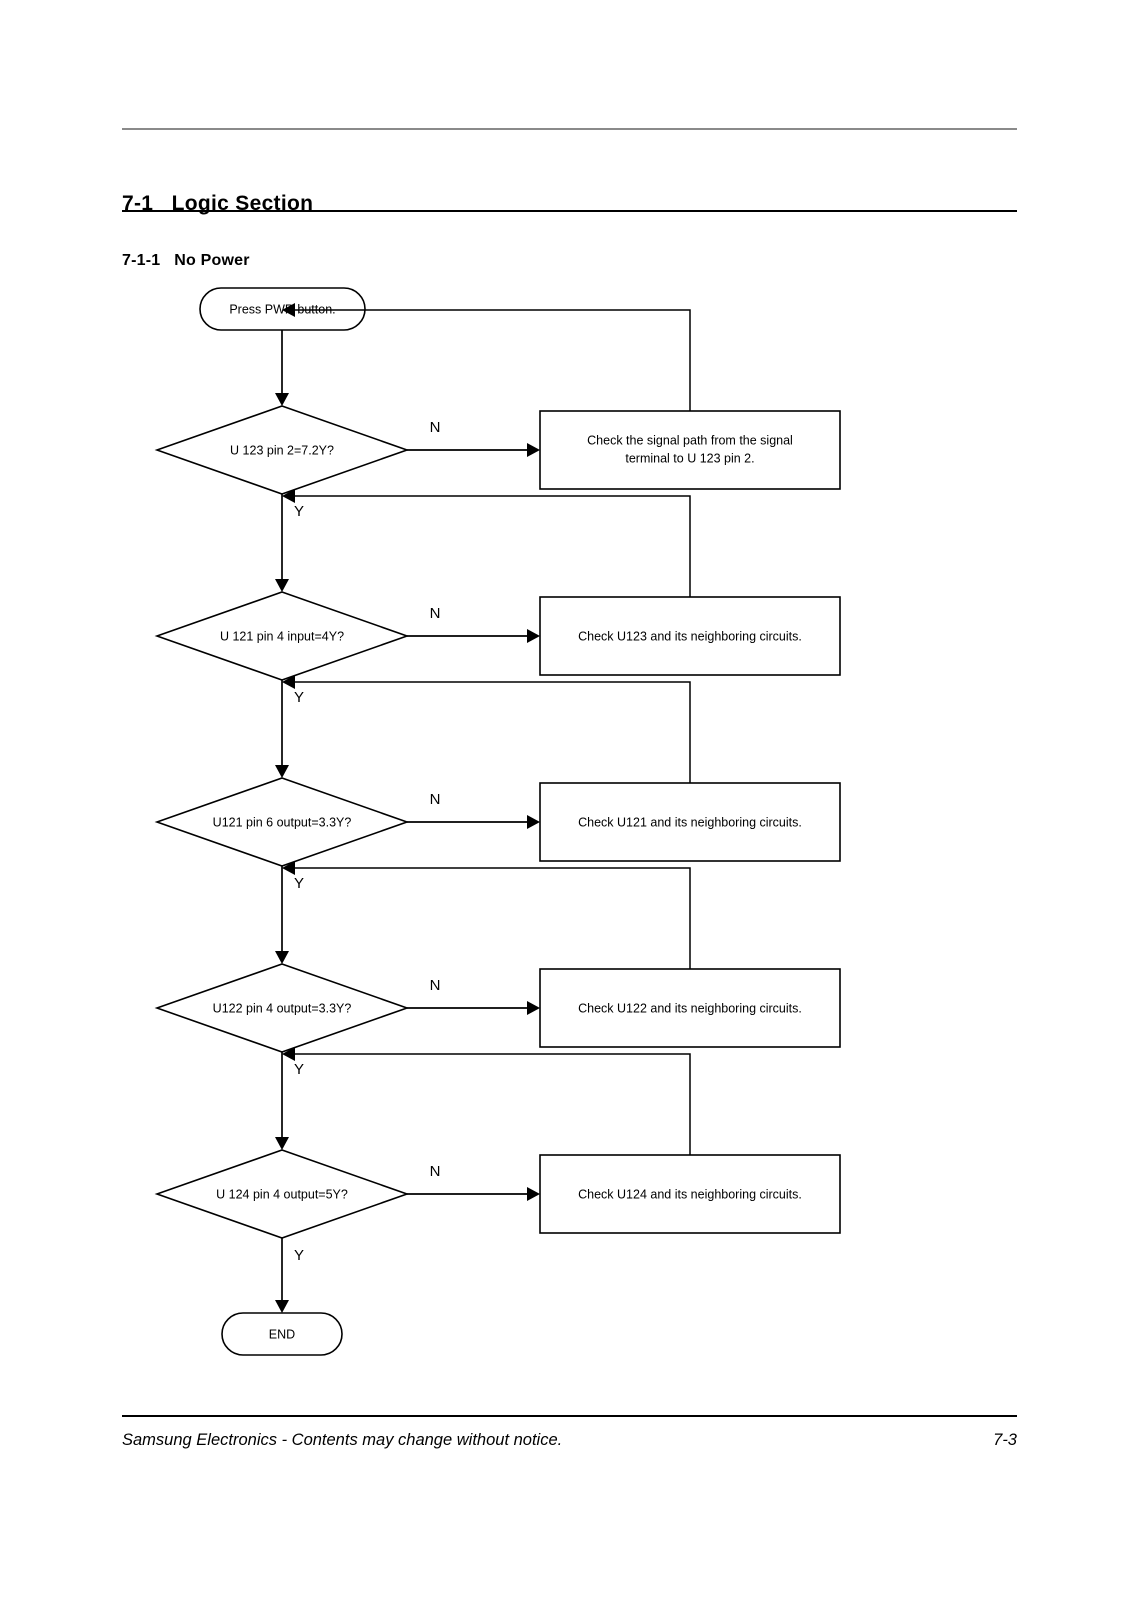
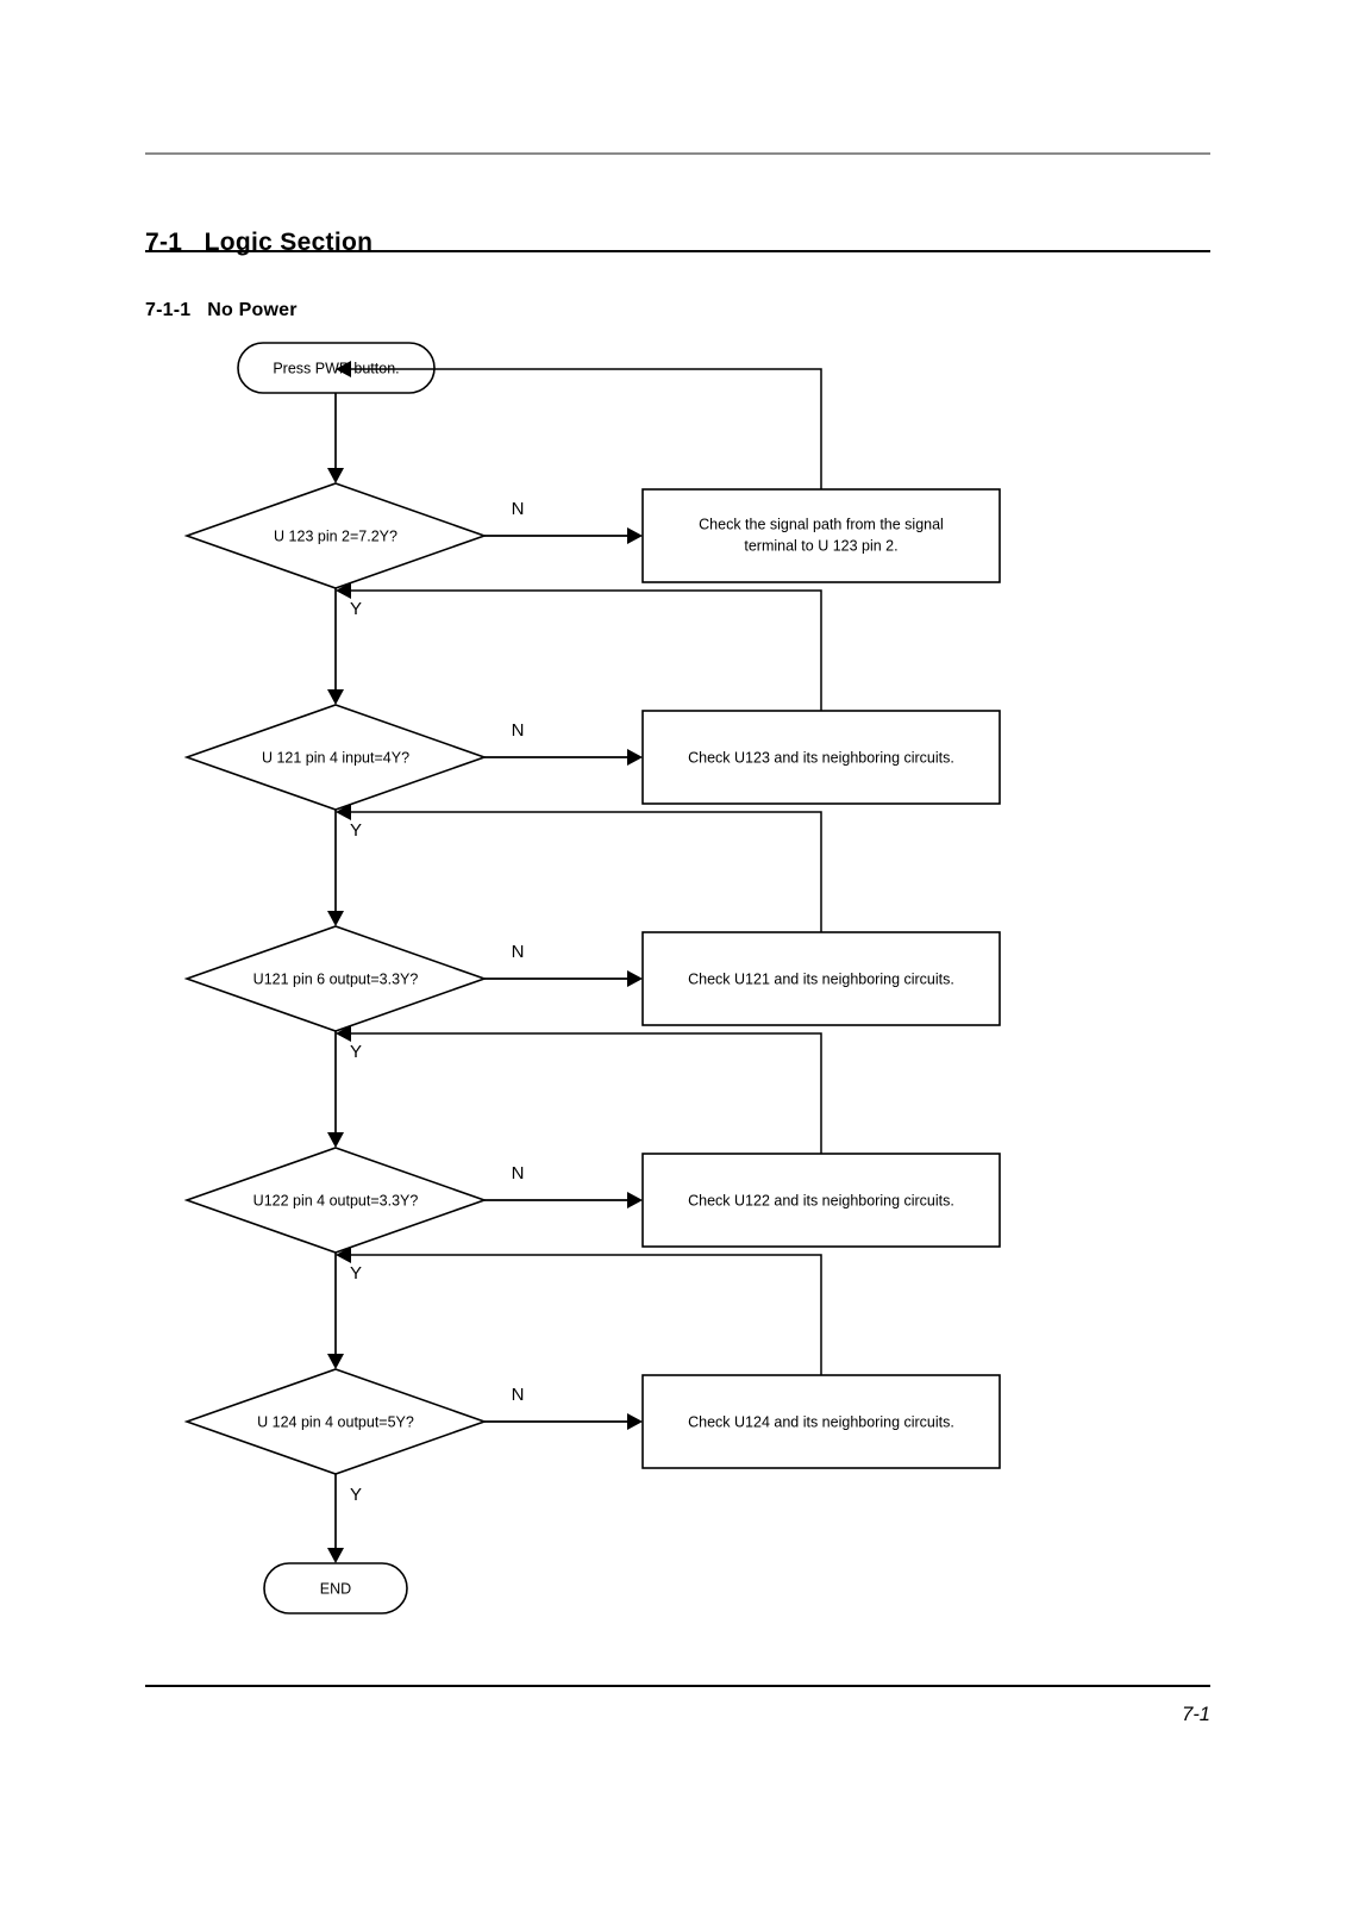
  7-1 Logic Section
  7-1-1 No Power
  U 123 pin 2=7.2Y?
  N
  Check the signal path from the signal
  terminal to U 123 pin 2.
  Y
  U 121 pin 4 input=4Y?
  N
  Check U123 and its neighboring circuits.
  Y
  U121 pin 6 output=3.3Y?
  N
  Check U121 and its neighboring circuits.
  Y
  U122 pin 4 output=3.3Y?
  N
  Check U122 and its neighboring circuits.
  Y
  U 124 pin 4 output=5Y?
  N
  Check U124 and its neighboring circuits.
  Y
  END
- Samsung Electronics - Contents may change without notice.
- 7-3
+ 7-1
